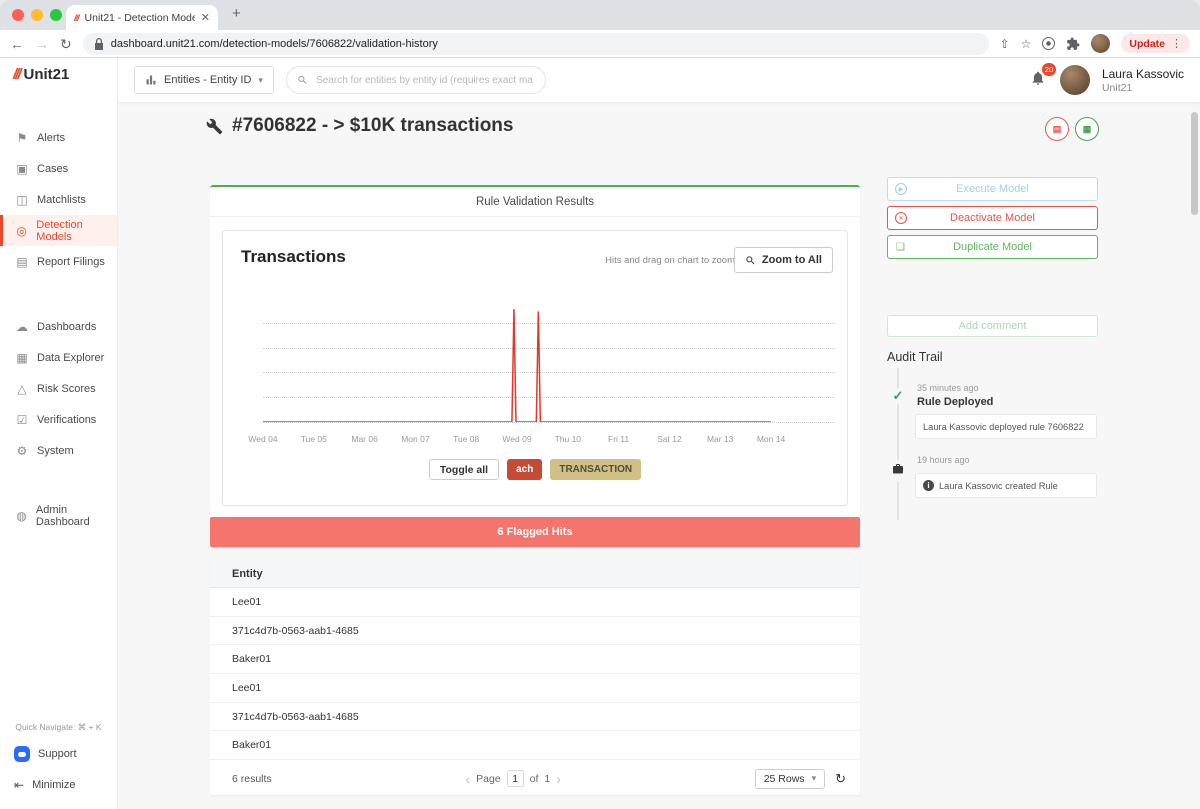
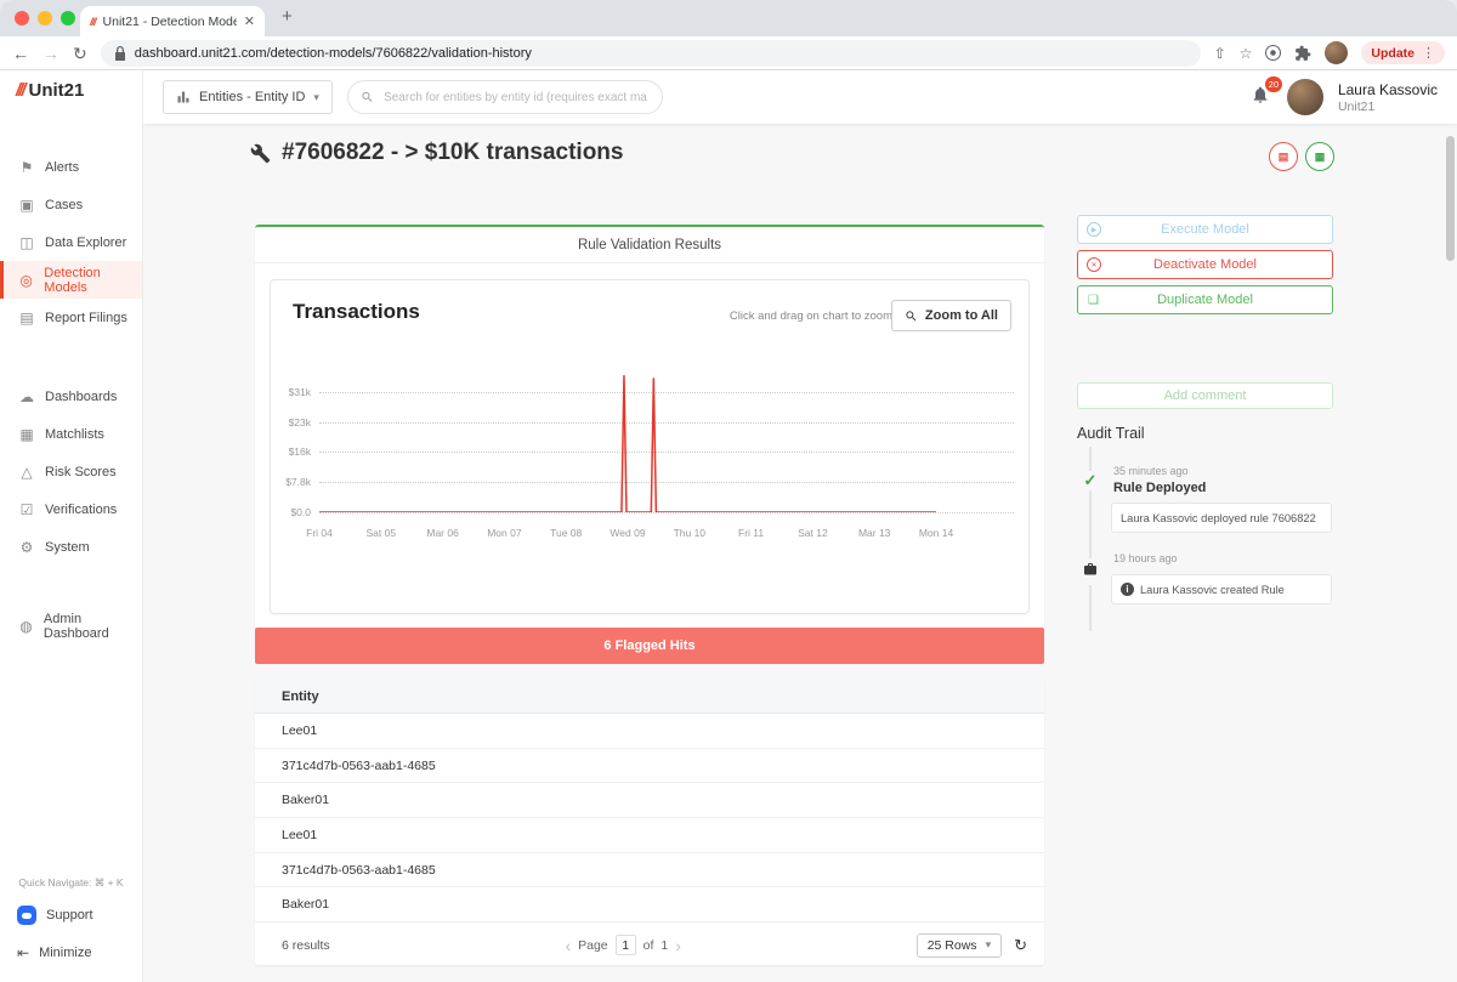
  ///
  Unit21 - Detection Mod
  ✕
  +
  ←
  →
  ↻
  dashboard.unit21.com/detection-models/7606822/validation-history
  ⇧
  ☆
  Update
  ⋮
  ///
  Unit21
  ⚑
  Alerts
  ▣
  Cases
  ◫
- Matchlists
+ Data Explorer
  ◎
  Detection Models
  ▤
  Report Filings
  ☁
  Dashboards
  ▦
- Data Explorer
+ Matchlists
  △
  Risk Scores
  ☑
  Verifications
  ⚙
  System
  ◍
  Admin Dashboard
  Quick Navigate: ⌘ + K
  Support
  ⇤
  Minimize
  Entities - Entity ID
  ▾
  Search for entities by entity id (requires exact ma
  20
  Laura Kassovic
  Unit21
  #7606822 - > $10K transactions
  ▤
  ▦
  Rule Validation Results
  Transactions
- Hits and drag on chart to zoom
+ Click and drag on chart to zoom
  Zoom to All
+ $0.0
+ $7.8k
+ $16k
+ $23k
+ $31k
- Wed 04
+ Fri 04
- Tue 05
+ Sat 05
  Mar 06
  Mon 07
  Tue 08
  Wed 09
  Thu 10
  Fri 11
  Sat 12
  Mar 13
  Mon 14
- Toggle all
- ach
- TRANSACTION
  6 Flagged Hits
  Entity
  Lee01
  371c4d7b-0563-aab1-4685
  Baker01
  Lee01
  371c4d7b-0563-aab1-4685
  Baker01
  6 results
  ‹
  Page
  1
  of
  1
  ›
  25 Rows
  ▾
  ↻
  Execute Model
  Deactivate Model
  ❏
  Duplicate Model
  Add comment
  Audit Trail
  ✓
  35 minutes ago
  Rule Deployed
  Laura Kassovic deployed rule 7606822
  19 hours ago
  Laura Kassovic created Rule
